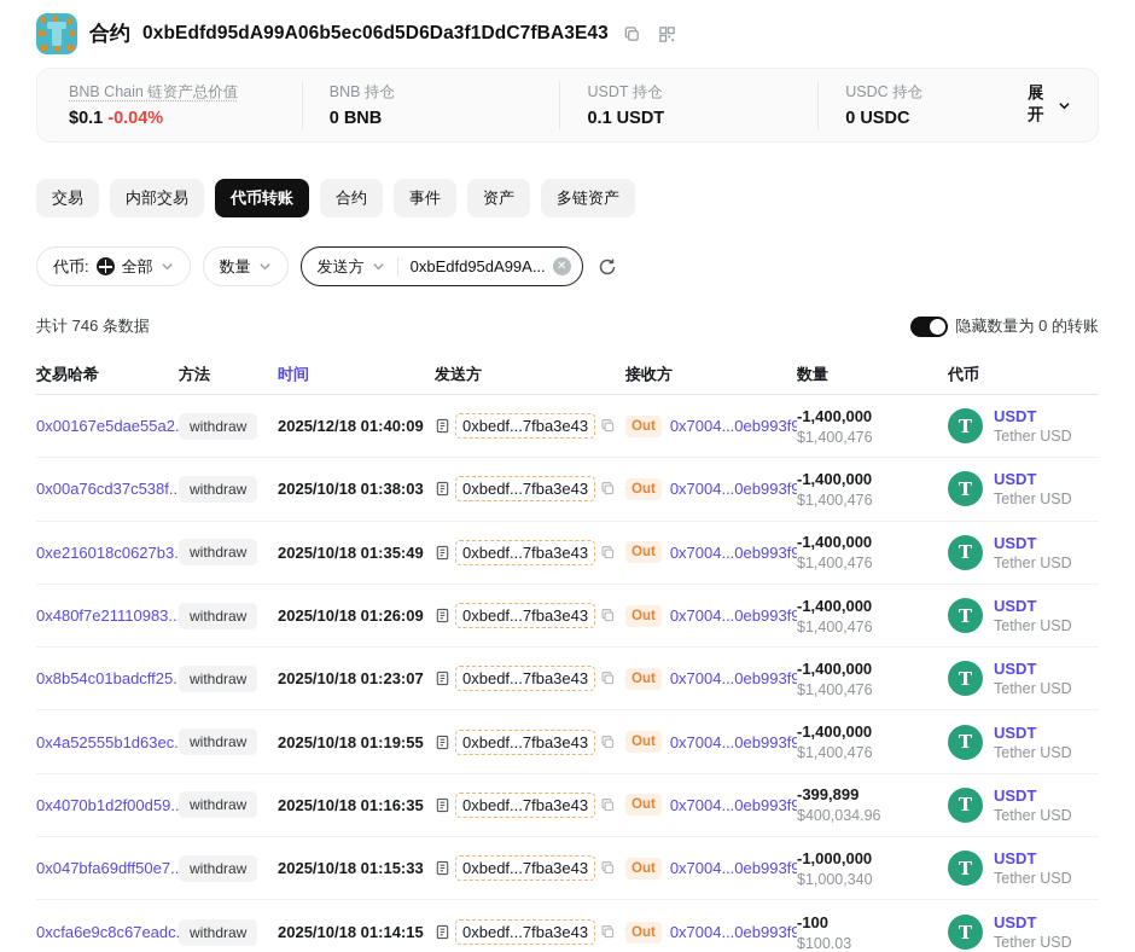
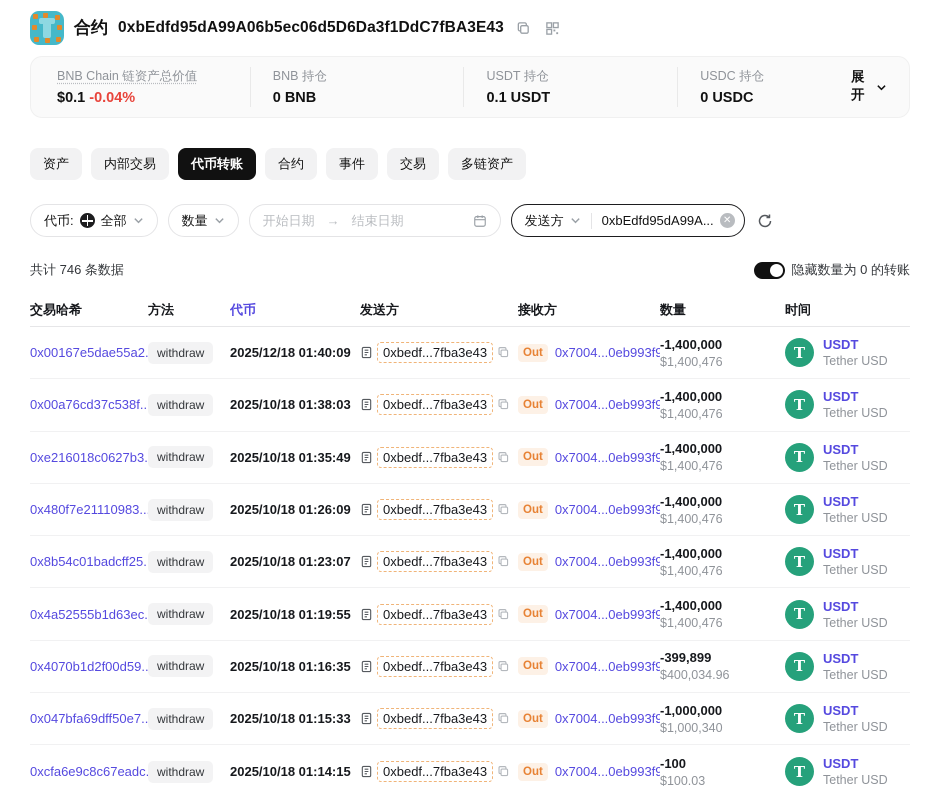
  合约
  0xbEdfd95dA99A06b5ec06d5D6Da3f1DdC7fBA3E43
  BNB Chain 链资产总价值
  $0.1 -0.04%
  BNB 持仓
  0 BNB
  USDT 持仓
  0.1 USDT
  USDC 持仓
  0 USDC
  展开
- 交易
+ 资产
  内部交易
  代币转账
  合约
  事件
- 资产
+ 交易
  多链资产
  代币:
  全部
  数量
+ 开始日期
+ →
+ 结束日期
  发送方
  0xbEdfd95dA99A...
  ✕
  共计 746 条数据
  隐藏数量为 0 的转账
  交易哈希
  方法
- 时间
+ 代币
  发送方
  接收方
  数量
- 代币
+ 时间
  0x00167e5dae55a2.
  withdraw
  2025/12/18 01:40:09
  0xbedf...7fba3e43
  Out
  0x7004...0eb993f9
  -1,400,000
  $1,400,476
  T
  USDT
  Tether USD
  0x00a76cd37c538f..
  withdraw
  2025/10/18 01:38:03
  0xbedf...7fba3e43
  Out
  0x7004...0eb993f9
  -1,400,000
  $1,400,476
  T
  USDT
  Tether USD
  0xe216018c0627b3.
  withdraw
  2025/10/18 01:35:49
  0xbedf...7fba3e43
  Out
  0x7004...0eb993f9
  -1,400,000
  $1,400,476
  T
  USDT
  Tether USD
  0x480f7e21110983..
  withdraw
  2025/10/18 01:26:09
  0xbedf...7fba3e43
  Out
  0x7004...0eb993f9
  -1,400,000
  $1,400,476
  T
  USDT
  Tether USD
  0x8b54c01badcff25.
  withdraw
  2025/10/18 01:23:07
  0xbedf...7fba3e43
  Out
  0x7004...0eb993f9
  -1,400,000
  $1,400,476
  T
  USDT
  Tether USD
  0x4a52555b1d63ec.
  withdraw
  2025/10/18 01:19:55
  0xbedf...7fba3e43
  Out
  0x7004...0eb993f9
  -1,400,000
  $1,400,476
  T
  USDT
  Tether USD
  0x4070b1d2f00d59..
  withdraw
  2025/10/18 01:16:35
  0xbedf...7fba3e43
  Out
  0x7004...0eb993f9
  -399,899
  $400,034.96
  T
  USDT
  Tether USD
  0x047bfa69dff50e7..
  withdraw
  2025/10/18 01:15:33
  0xbedf...7fba3e43
  Out
  0x7004...0eb993f9
  -1,000,000
  $1,000,340
  T
  USDT
  Tether USD
  0xcfa6e9c8c67eadc
  withdraw
  2025/10/18 01:14:15
  0xbedf...7fba3e43
  Out
  0x7004...0eb993f9
  -100
  $100.03
  T
  USDT
  Tether USD
